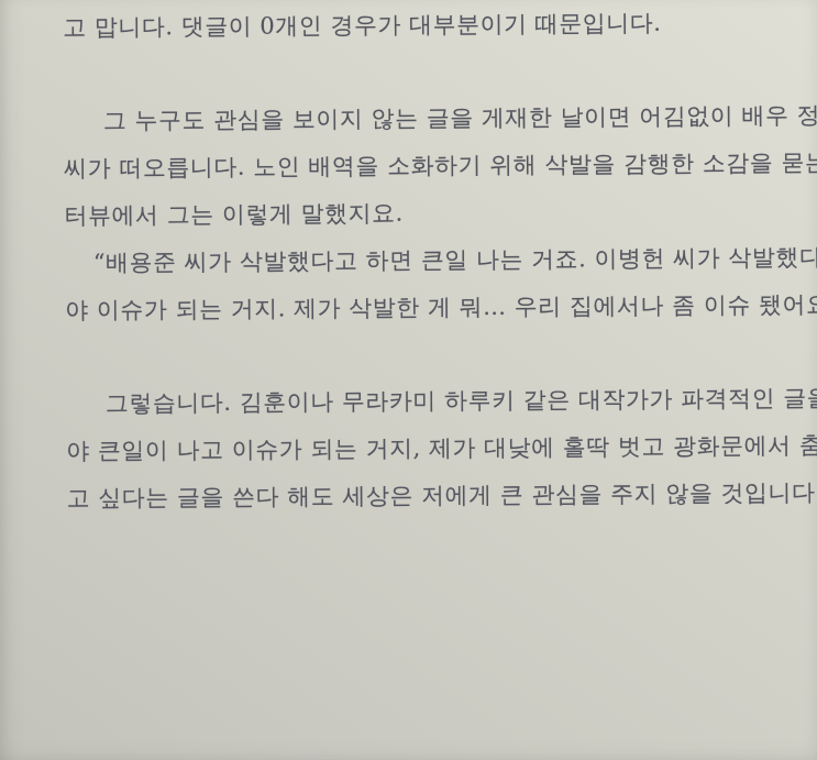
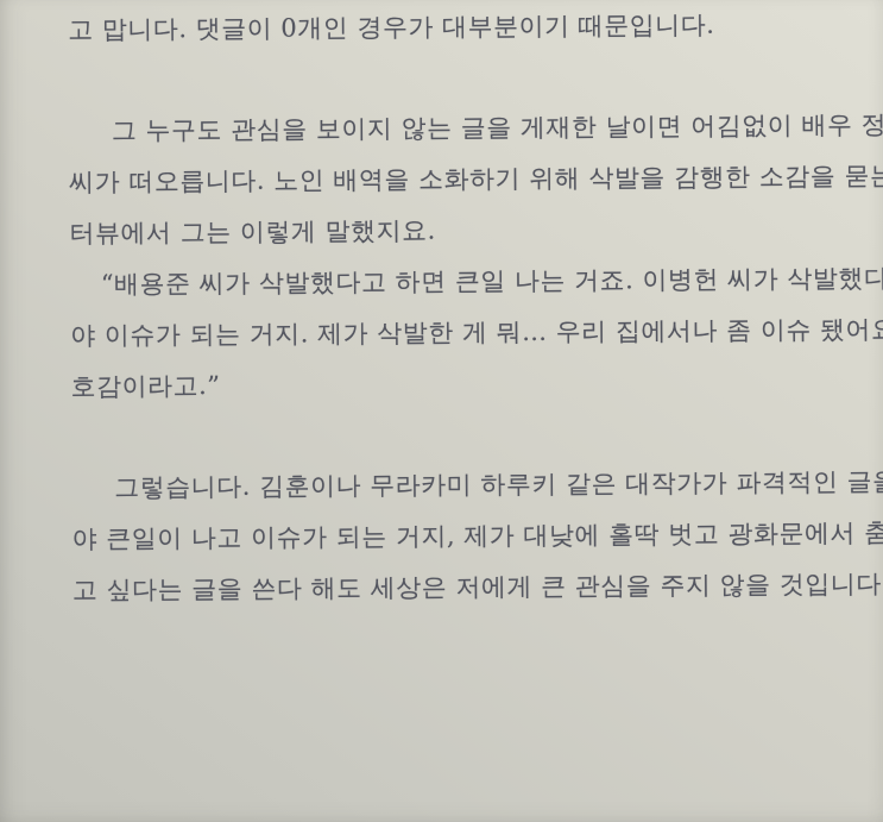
  고 맙니다. 댓글이 0개인 경우가 대부분이기 때문입니다.
  그 누구도 관심을 보이지 않는 글을 게재한 날이면 어김없이 배우 정
  씨가 떠오릅니다. 노인 배역을 소화하기 위해 삭발을 감행한 소감을 묻
  터뷰에서 그는 이렇게 말했지요.
  “배용준 씨가 삭발했다고 하면 큰일 나는 거죠. 이병헌 씨가 삭발했다
  야 이슈가 되는 거지. 제가 삭발한 게 뭐… 우리 집에서나 좀 이슈 됐어
+ 호감이라고.”
  그렇습니다. 김훈이나 무라카미 하루키 같은 대작가가 파격적인 글
  야 큰일이 나고 이슈가 되는 거지, 제가 대낮에 홀딱 벗고 광화문에서 춤
  고 싶다는 글을 쓴다 해도 세상은 저에게 큰 관심을 주지 않을 것입니다
